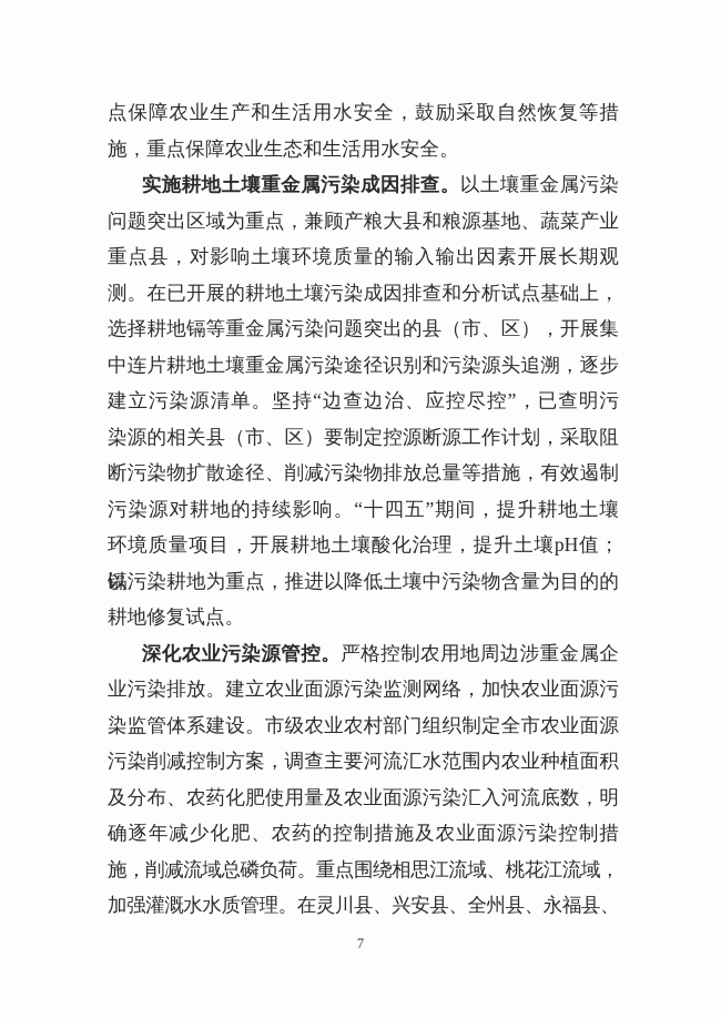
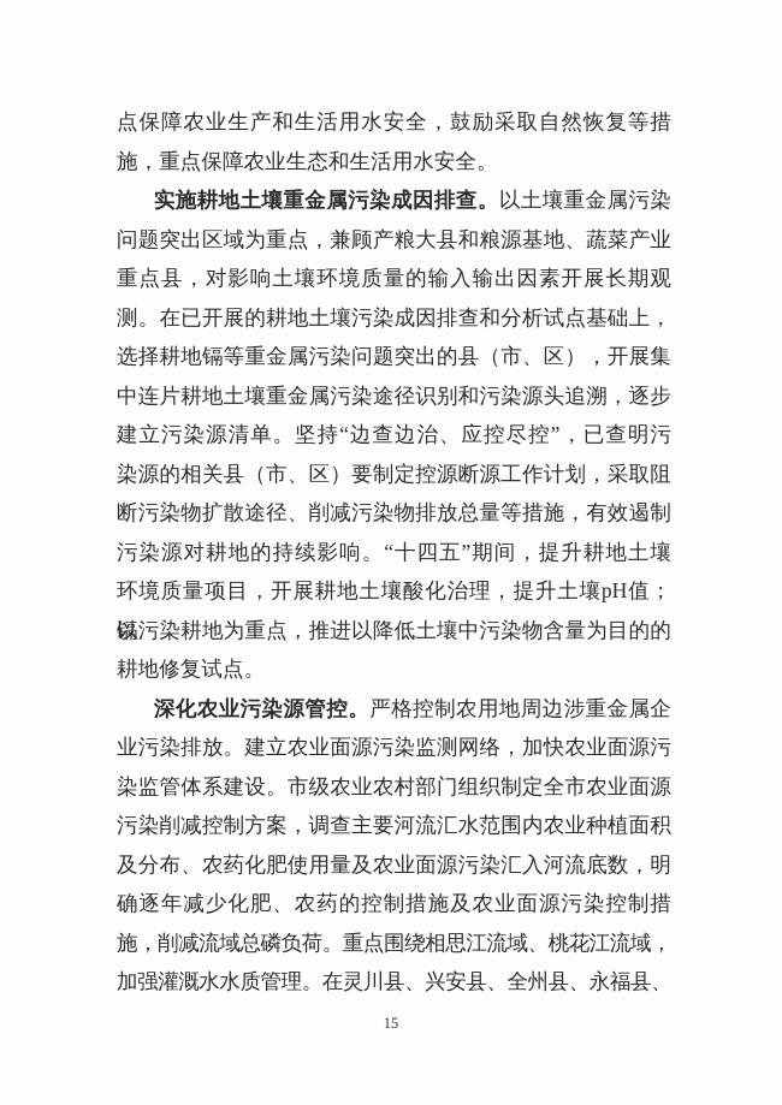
  点保障农业生产和生活用水安全，鼓励采取自然恢复等措
  施，重点保障农业生态和生活用水安全。
  实施耕地土壤重金属污染成因排查。以土壤重金属污染
  问题突出区域为重点，兼顾产粮大县和粮源基地、蔬菜产业
  重点县，对影响土壤环境质量的输入输出因素开展长期观
  测。在已开展的耕地土壤污染成因排查和分析试点基础上，
  选择耕地镉等重金属污染问题突出的县（市、区），开展集
  中连片耕地土壤重金属污染途径识别和污染源头追溯，逐步
  建立污染源清单。坚持“边查边治、应控尽控”，已查明污
  染源的相关县（市、区）要制定控源断源工作计划，采取阻
  断污染物扩散途径、削减污染物排放总量等措施，有效遏制
  污染源对耕地的持续影响。“十四五”期间，提升耕地土壤
  环境质量项目，开展耕地土壤酸化治理，提升土壤pH值；以
  镉污染耕地为重点，推进以降低土壤中污染物含量为目的的
  耕地修复试点。
  深化农业污染源管控。严格控制农用地周边涉重金属企
  业污染排放。建立农业面源污染监测网络，加快农业面源污
  染监管体系建设。市级农业农村部门组织制定全市农业面源
  污染削减控制方案，调查主要河流汇水范围内农业种植面积
  及分布、农药化肥使用量及农业面源污染汇入河流底数，明
  确逐年减少化肥、农药的控制措施及农业面源污染控制措
  施，削减流域总磷负荷。重点围绕相思江流域、桃花江流域，
  加强灌溉水水质管理。在灵川县、兴安县、全州县、永福县、
- 7
+ 15
